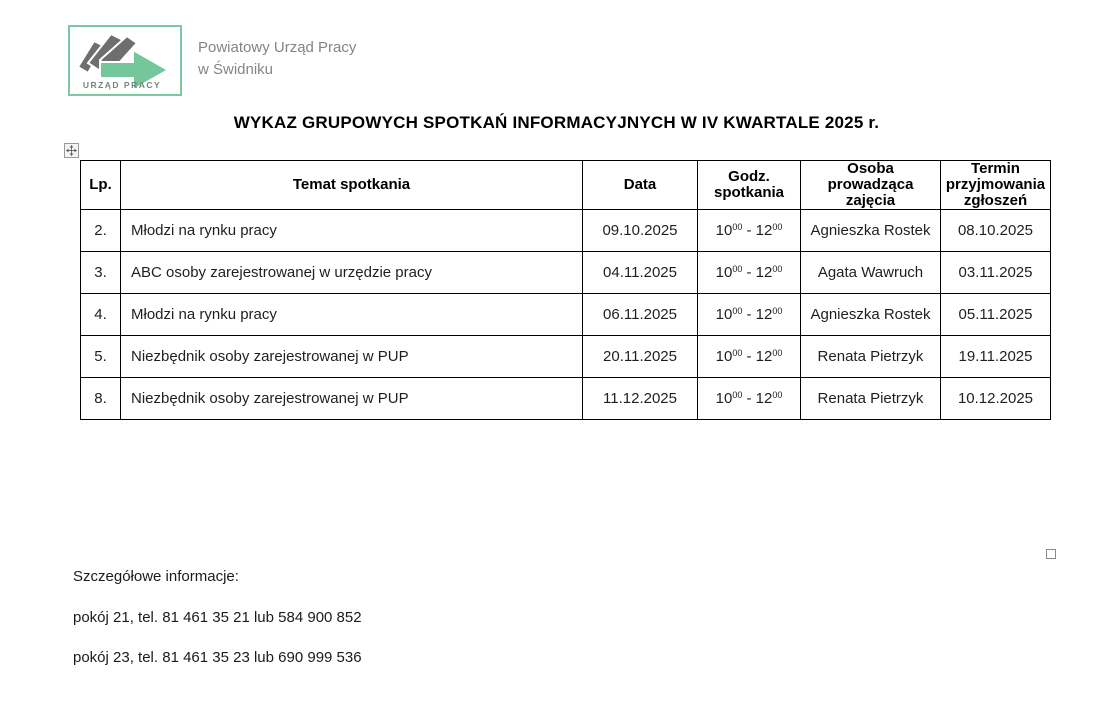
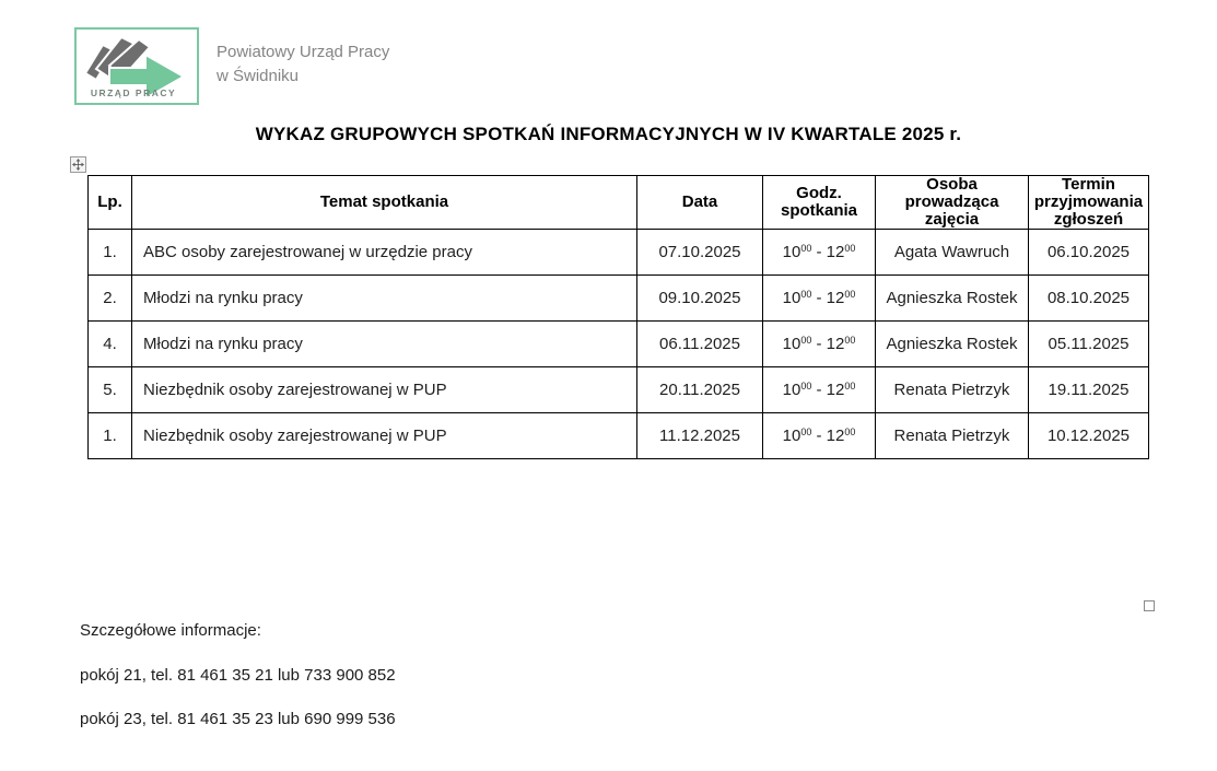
  URZĄD PRACY
  Powiatowy Urząd Pracy
  w Świdniku
  WYKAZ GRUPOWYCH SPOTKAŃ INFORMACYJNYCH W IV KWARTALE 2025 r.
  Lp.	Temat spotkania	Data	Godz. spotkania	Osoba prowadząca zajęcia	Termin przyjmowania zgłoszeń
+ 1.	ABC osoby zarejestrowanej w urzędzie pracy	07.10.2025	1000 - 1200	Agata Wawruch	06.10.2025
  2.	Młodzi na rynku pracy	09.10.2025	1000 - 1200	Agnieszka Rostek	08.10.2025
- 3.	ABC osoby zarejestrowanej w urzędzie pracy	04.11.2025	1000 - 1200	Agata Wawruch	03.11.2025
  4.	Młodzi na rynku pracy	06.11.2025	1000 - 1200	Agnieszka Rostek	05.11.2025
  5.	Niezbędnik osoby zarejestrowanej w PUP	20.11.2025	1000 - 1200	Renata Pietrzyk	19.11.2025
- 8.	Niezbędnik osoby zarejestrowanej w PUP	11.12.2025	1000 - 1200	Renata Pietrzyk	10.12.2025
+ 1.	Niezbędnik osoby zarejestrowanej w PUP	11.12.2025	1000 - 1200	Renata Pietrzyk	10.12.2025
  Szczegółowe informacje:
- pokój 21, tel. 81 461 35 21 lub 584 900 852
+ pokój 21, tel. 81 461 35 21 lub 733 900 852
  pokój 23, tel. 81 461 35 23 lub 690 999 536
